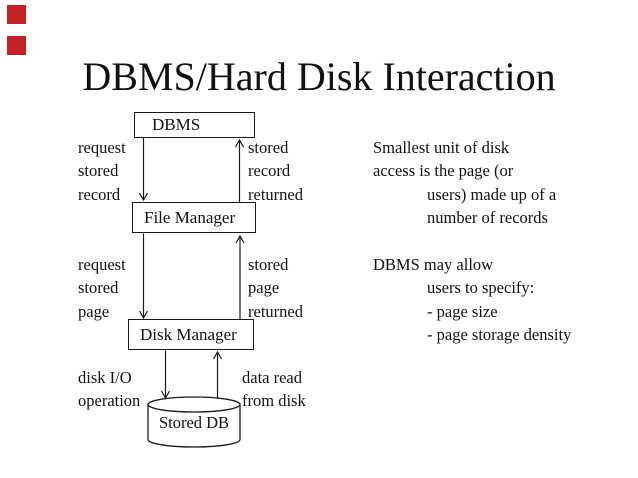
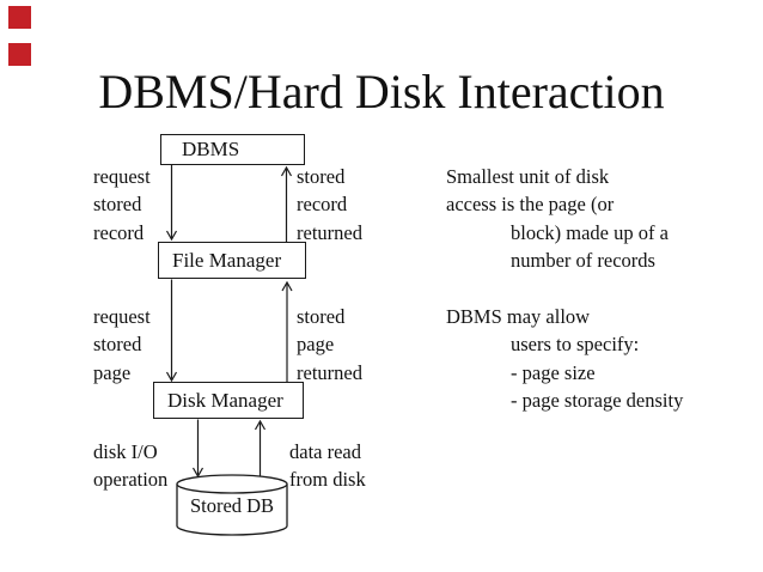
  DBMS/Hard Disk Interaction
  DBMS
  File Manager
  Disk Manager
  Stored DB
  request
  stored
  record
  stored
  record
  returned
  request
  stored
  page
  stored
  page
  returned
  disk I/O
  operation
  data read
  from disk
  Smallest unit of disk
  access is the page (or
- users) made up of a
+ block) made up of a
  number of records
  DBMS may allow
  users to specify:
  - page size
  - page storage density
